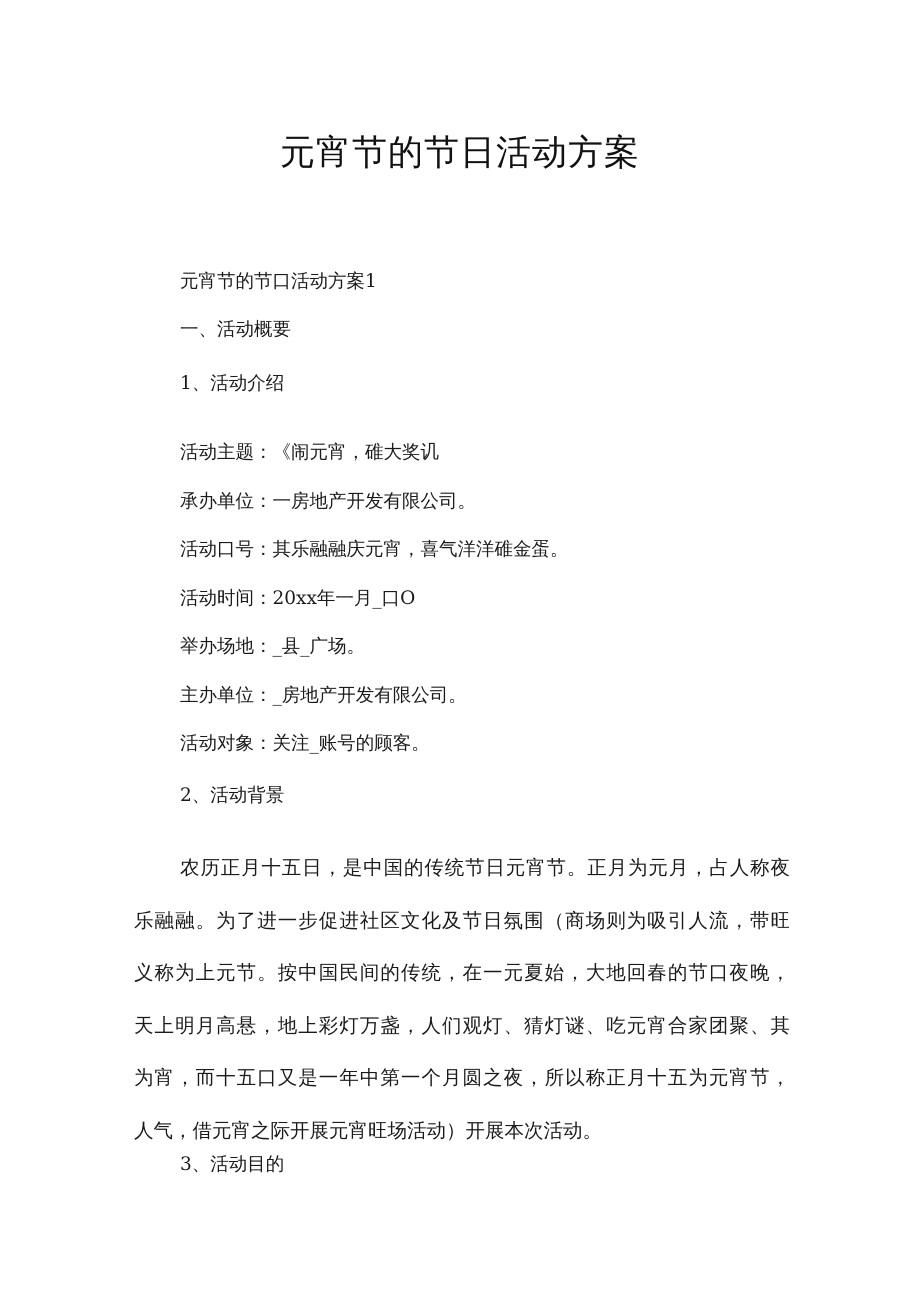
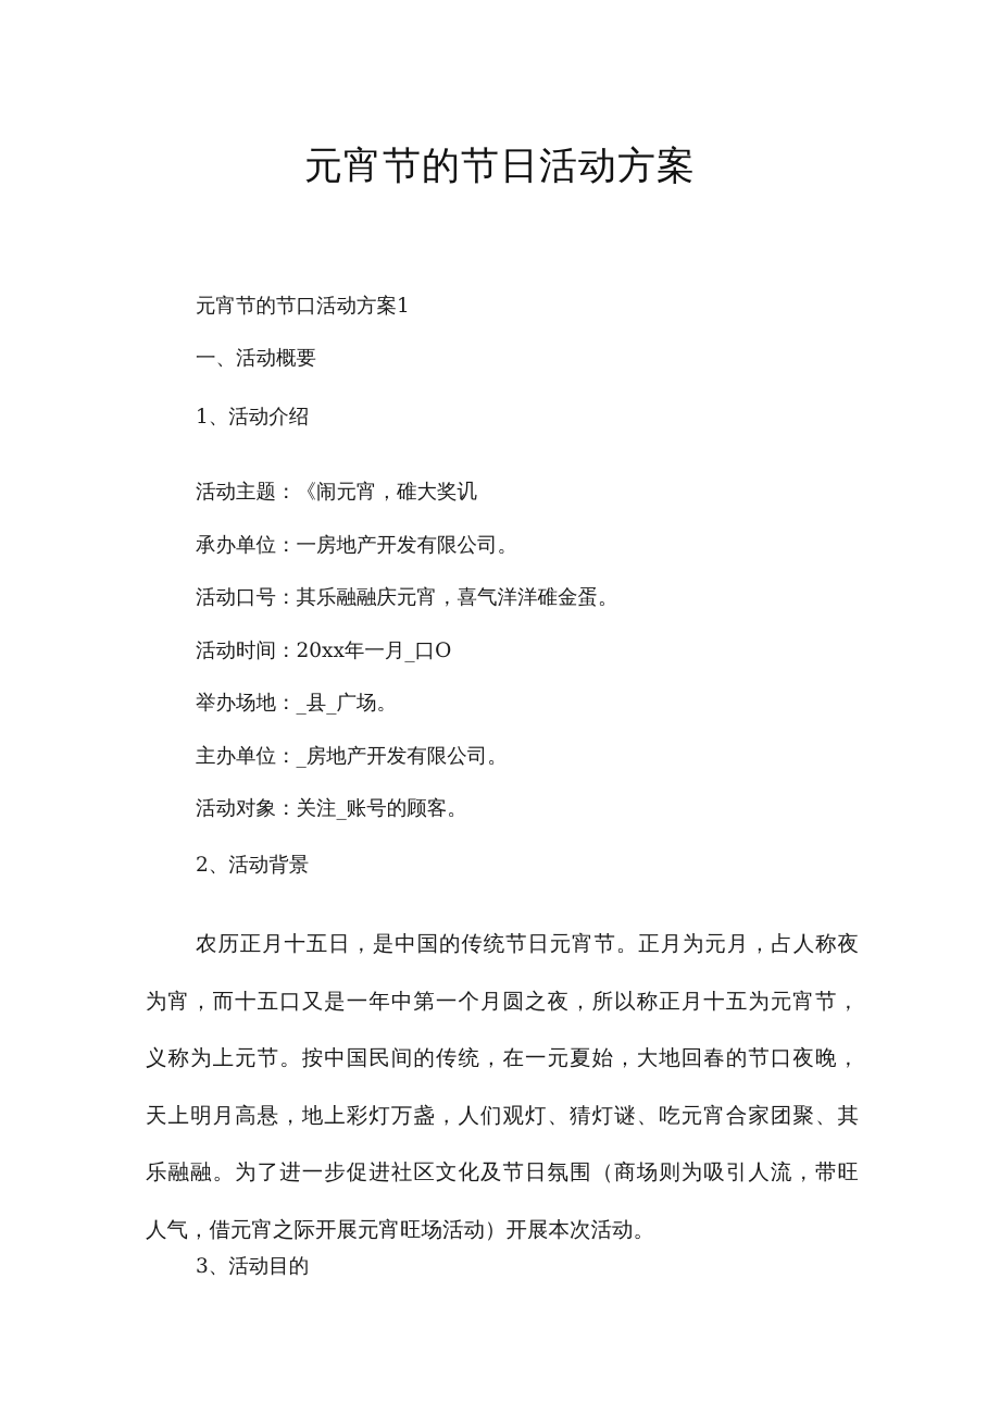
  元宵节的节日活动方案
  元宵节的节口活动方案1
  一、活动概要
  1、活动介绍
  活动主题：《闹元宵，碓大奖讥
  承办单位：一房地产开发有限公司。
  活动口号：其乐融融庆元宵，喜气洋洋碓金蛋。
  活动时间：20xx年一月_口O
  举办场地：_县_广场。
  主办单位：_房地产开发有限公司。
  活动对象：关注_账号的顾客。
  2、活动背景
  农历正月十五日，是中国的传统节日元宵节。正月为元月，占人称夜
- 乐融融。为了进一步促进社区文化及节日氛围（商场则为吸引人流，带旺
+ 为宵，而十五口又是一年中第一个月圆之夜，所以称正月十五为元宵节，
  义称为上元节。按中国民间的传统，在一元夏始，大地回春的节口夜晚，
  天上明月高悬，地上彩灯万盏，人们观灯、猜灯谜、吃元宵合家团聚、其
- 为宵，而十五口又是一年中第一个月圆之夜，所以称正月十五为元宵节，
+ 乐融融。为了进一步促进社区文化及节日氛围（商场则为吸引人流，带旺
  人气，借元宵之际开展元宵旺场活动）开展本次活动。
  3、活动目的
